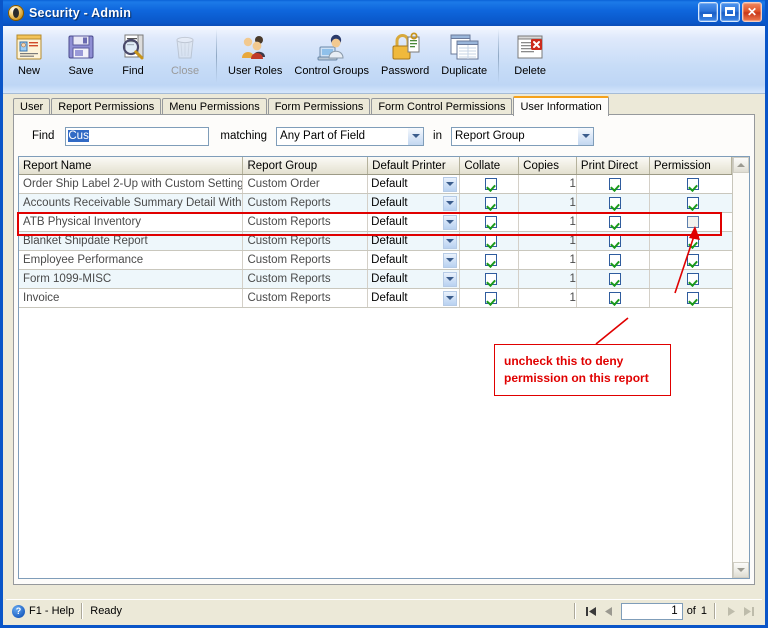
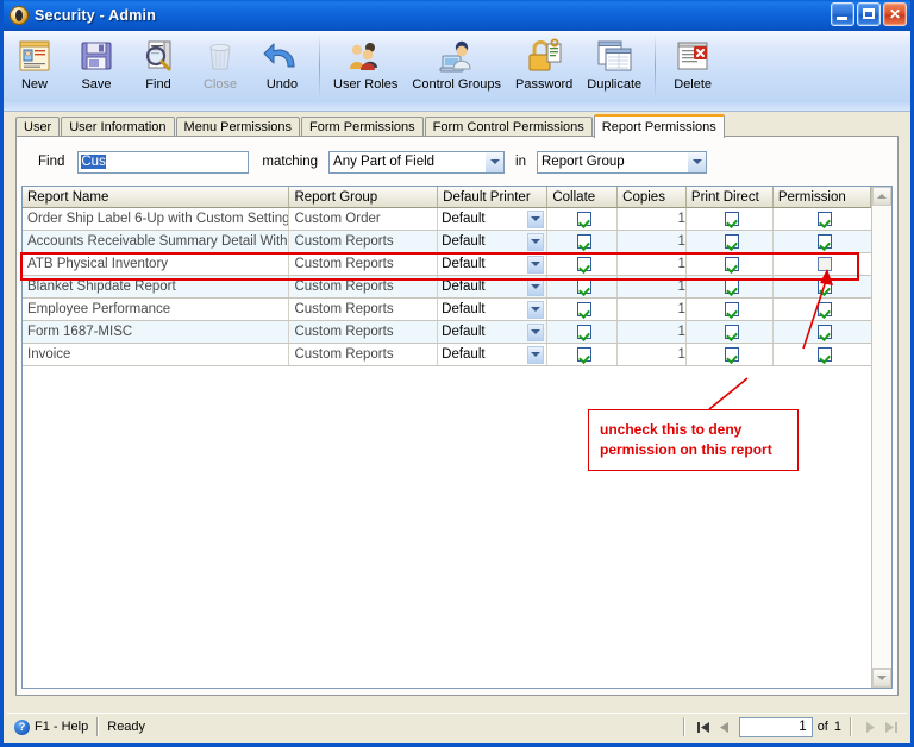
  Security - Admin
  ✕
  New
  Save
  Find
  Close
+ Undo
  User Roles
  Control Groups
  Password
  Duplicate
  Delete
  User
- Report Permissions
+ User Information
  Menu Permissions
  Form Permissions
  Form Control Permissions
- User Information
+ Report Permissions
  Find
  Cus
  matching
  Any Part of Field
  in
  Report Group
  Report Name	Report Group	Default Printer	Collate	Copies	Print Direct	Permission
- Order Ship Label 2-Up with Custom Setting	Custom Order	Default		1
+ Order Ship Label 6-Up with Custom Setting	Custom Order	Default		1
  Accounts Receivable Summary Detail With	Custom Reports	Default		1
  ATB Physical Inventory	Custom Reports	Default		1
  Blanket Shipdate Report	Custom Reports	Default		1
  Employee Performance	Custom Reports	Default		1
- Form 1099-MISC	Custom Reports	Default		1
+ Form 1687-MISC	Custom Reports	Default		1
  Invoice	Custom Reports	Default		1
  uncheck this to deny
  permission on this report
  ?
  F1 - Help
  Ready
  1
  of
  1
